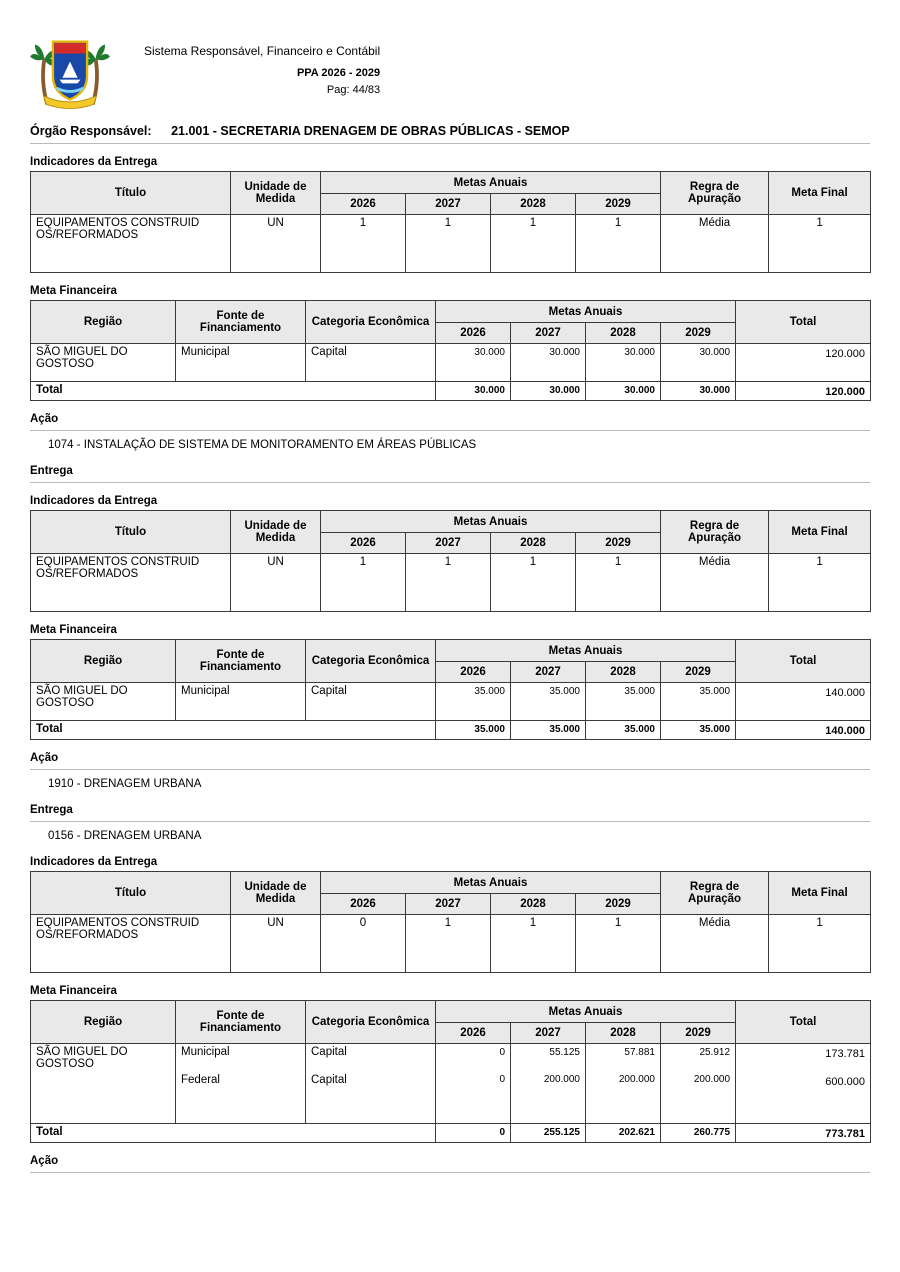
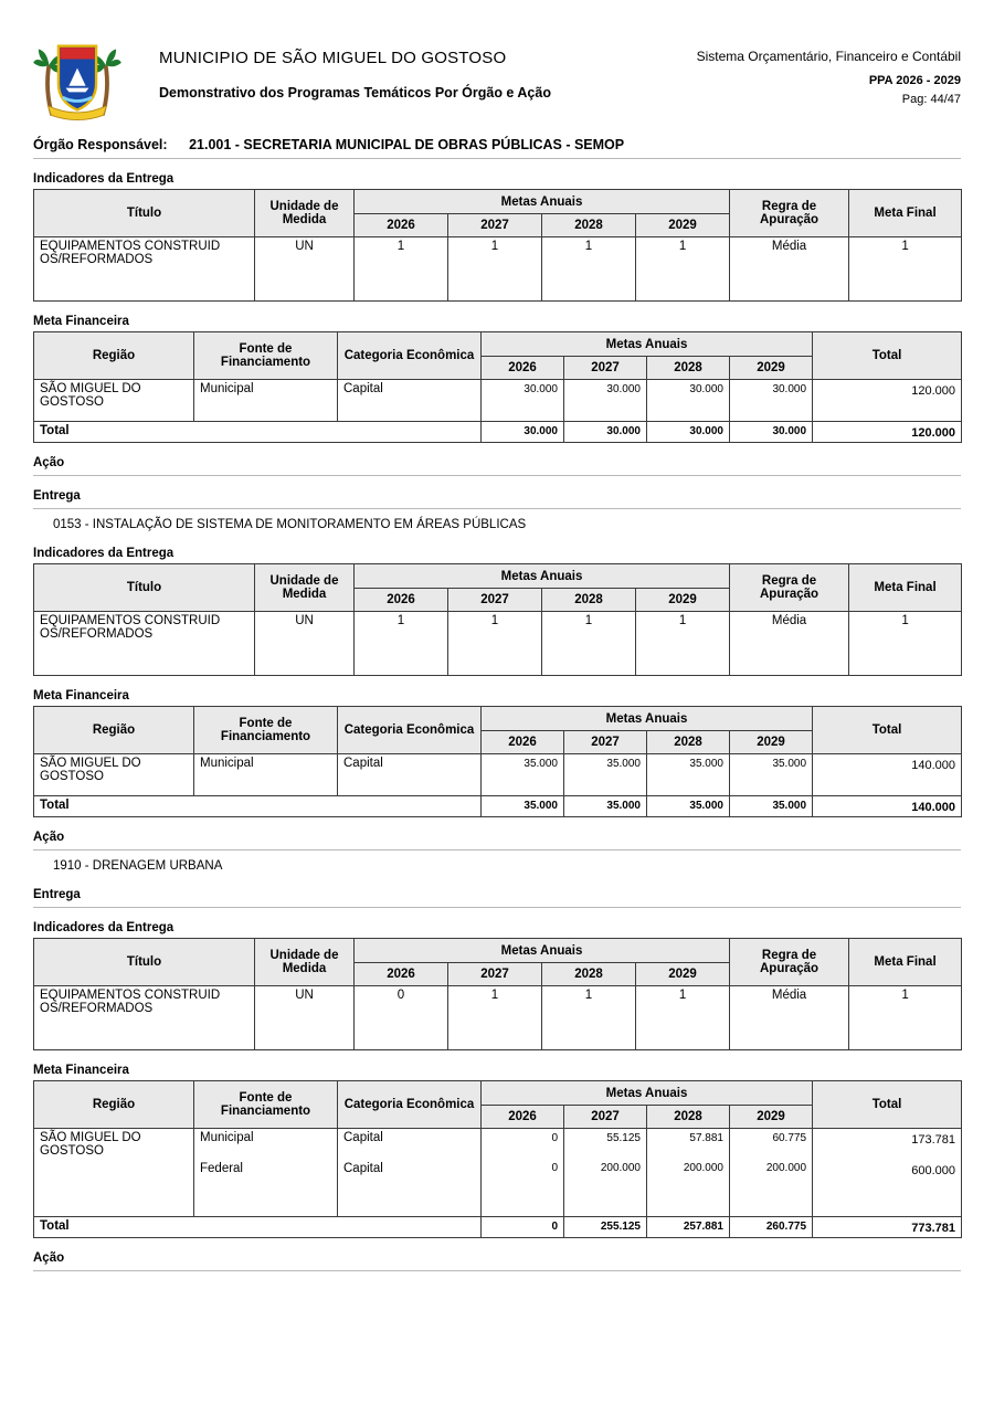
+ MUNICIPIO DE SÃO MIGUEL DO GOSTOSO
+ Demonstrativo dos Programas Temáticos Por Órgão e Ação
- Sistema Responsável, Financeiro e Contábil
+ Sistema Orçamentário, Financeiro e Contábil
  PPA 2026 - 2029
- Pag: 44/83
+ Pag: 44/47
- Órgão Responsável: 21.001 - SECRETARIA DRENAGEM DE OBRAS PÚBLICAS - SEMOP
+ Órgão Responsável: 21.001 - SECRETARIA MUNICIPAL DE OBRAS PÚBLICAS - SEMOP
  Indicadores da Entrega
  Título	Unidade de Medida	Metas Anuais	Regra de Apuração	Meta Final
  2026	2027	2028	2029
  EQUIPAMENTOS CONSTRUIDOS/REFORMADOS	UN	1	1	1	1	Média	1
  Meta Financeira
  Região	Fonte de Financiamento	Categoria Econômica	Metas Anuais	Total
  2026	2027	2028	2029
  SÃO MIGUEL DO GOSTOSO	Municipal	Capital	30.000	30.000	30.000	30.000	120.000
  Total	30.000	30.000	30.000	30.000	120.000
  Ação
- 1074 - INSTALAÇÃO DE SISTEMA DE MONITORAMENTO EM ÁREAS PÚBLICAS
  Entrega
+ 0153 - INSTALAÇÃO DE SISTEMA DE MONITORAMENTO EM ÁREAS PÚBLICAS
  Indicadores da Entrega
  Título	Unidade de Medida	Metas Anuais	Regra de Apuração	Meta Final
  2026	2027	2028	2029
  EQUIPAMENTOS CONSTRUIDOS/REFORMADOS	UN	1	1	1	1	Média	1
  Meta Financeira
  Região	Fonte de Financiamento	Categoria Econômica	Metas Anuais	Total
  2026	2027	2028	2029
  SÃO MIGUEL DO GOSTOSO	Municipal	Capital	35.000	35.000	35.000	35.000	140.000
  Total	35.000	35.000	35.000	35.000	140.000
  Ação
  1910 - DRENAGEM URBANA
  Entrega
- 0156 - DRENAGEM URBANA
  Indicadores da Entrega
  Título	Unidade de Medida	Metas Anuais	Regra de Apuração	Meta Final
  2026	2027	2028	2029
  EQUIPAMENTOS CONSTRUIDOS/REFORMADOS	UN	0	1	1	1	Média	1
  Meta Financeira
  Região	Fonte de Financiamento	Categoria Econômica	Metas Anuais	Total
  2026	2027	2028	2029
- SÃO MIGUEL DO GOSTOSO	Municipal Federal	Capital Capital	0 0	55.125 200.000	57.881 200.000	25.912 200.000	173.781 600.000
+ SÃO MIGUEL DO GOSTOSO	Municipal Federal	Capital Capital	0 0	55.125 200.000	57.881 200.000	60.775 200.000	173.781 600.000
- Total	0	255.125	202.621	260.775	773.781
+ Total	0	255.125	257.881	260.775	773.781
  Ação
